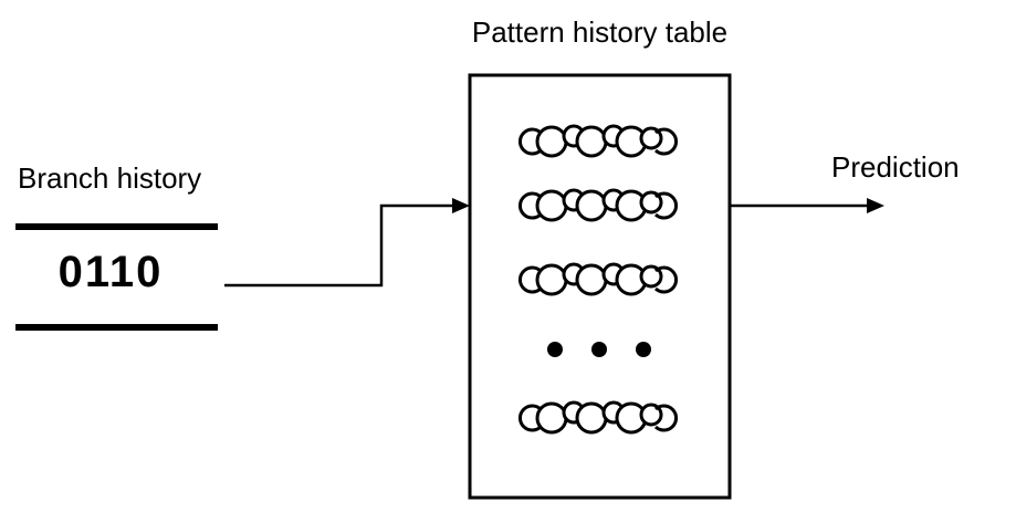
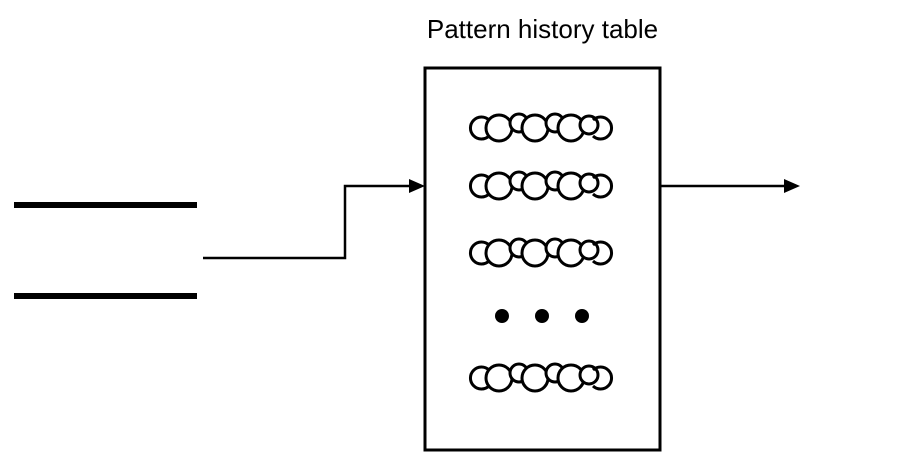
  Pattern history table
- Branch history
- 0110
- Prediction
